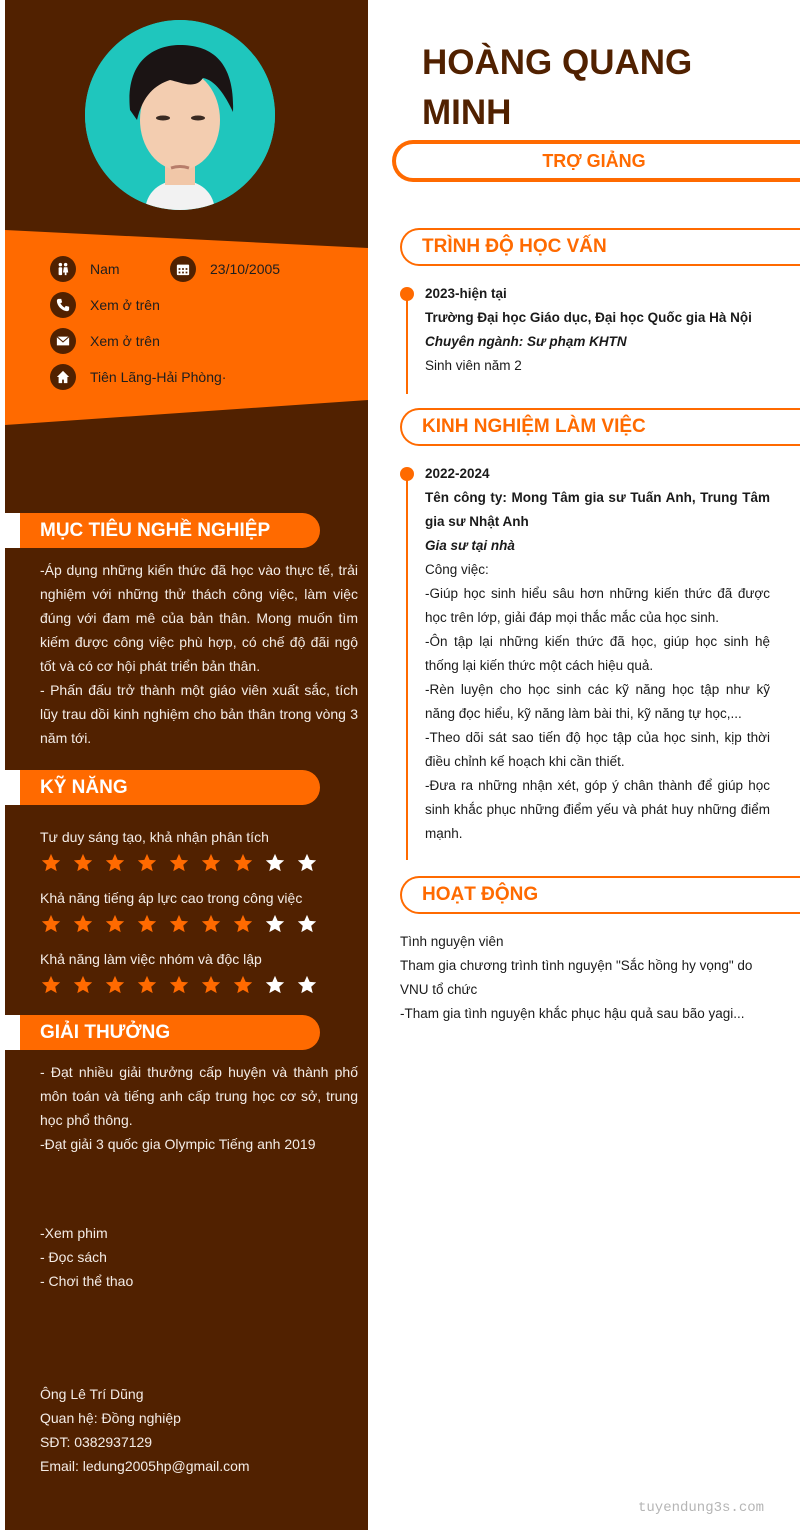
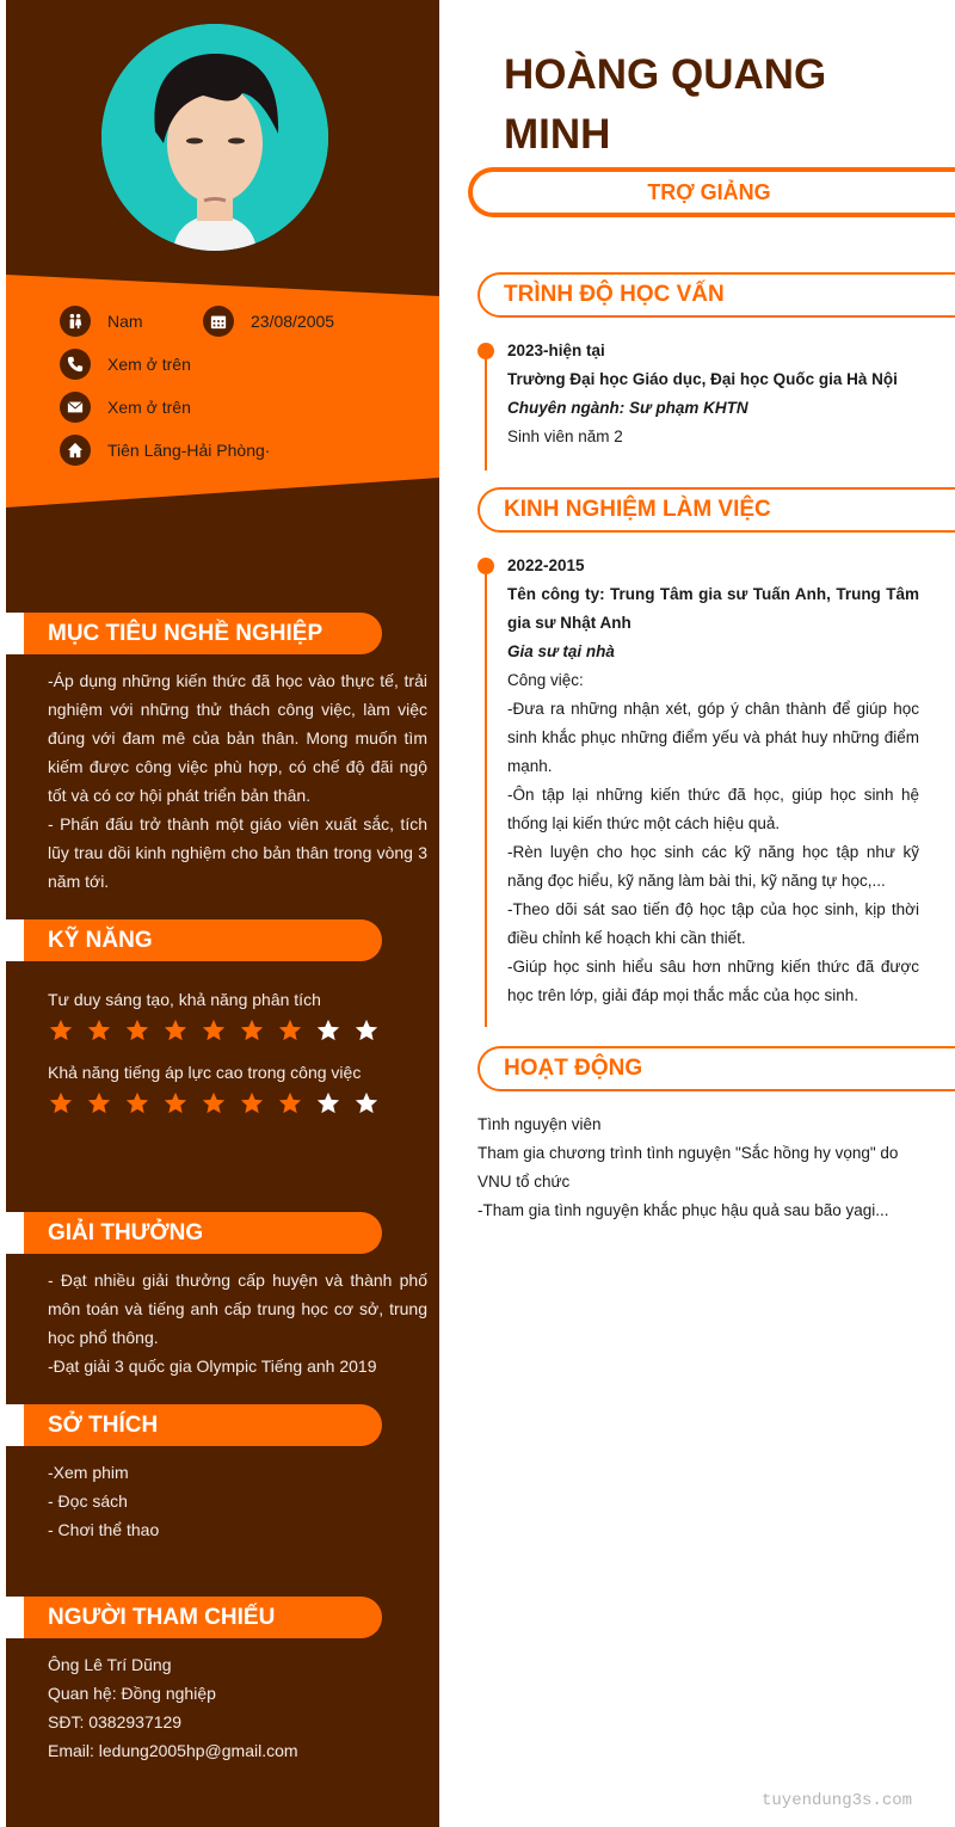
  Nam
- 23/10/2005
+ 23/08/2005
  Xem ở trên
  Xem ở trên
  Tiên Lãng-Hải Phòng·
  MỤC TIÊU NGHỀ NGHIỆP
  -Áp dụng những kiến thức đã học vào thực tế, trải nghiệm với những thử thách công việc, làm việc đúng với đam mê của bản thân. Mong muốn tìm kiếm được công việc phù hợp, có chế độ đãi ngộ tốt và có cơ hội phát triển bản thân.
  - Phấn đấu trở thành một giáo viên xuất sắc, tích lũy trau dồi kinh nghiệm cho bản thân trong vòng 3 năm tới.
  KỸ NĂNG
- Tư duy sáng tạo, khả nhận phân tích
+ Tư duy sáng tạo, khả năng phân tích
  Khả năng tiếng áp lực cao trong công việc
- Khả năng làm việc nhóm và độc lập
  GIẢI THƯỞNG
  - Đạt nhiều giải thưởng cấp huyện và thành phố môn toán và tiếng anh cấp trung học cơ sở, trung học phổ thông.
  -Đạt giải 3 quốc gia Olympic Tiếng anh 2019
+ SỞ THÍCH
  -Xem phim
  - Đọc sách
  - Chơi thể thao
+ NGƯỜI THAM CHIẾU
  Ông Lê Trí Dũng
  Quan hệ: Đồng nghiệp
  SĐT: 0382937129
  Email: ledung2005hp@gmail.com
  HOÀNG QUANG
  MINH
  TRỢ GIẢNG
  TRÌNH ĐỘ HỌC VẤN
  2023-hiện tại
  Trường Đại học Giáo dục, Đại học Quốc gia Hà Nội
  Chuyên ngành: Sư phạm KHTN
  Sinh viên năm 2
  KINH NGHIỆM LÀM VIỆC
- 2022-2024
+ 2022-2015
- Tên công ty: Mong Tâm gia sư Tuấn Anh, Trung Tâm gia sư Nhật Anh
+ Tên công ty: Trung Tâm gia sư Tuấn Anh, Trung Tâm gia sư Nhật Anh
  Gia sư tại nhà
  Công việc:
- -Giúp học sinh hiểu sâu hơn những kiến thức đã được học trên lớp, giải đáp mọi thắc mắc của học sinh.
+ -Đưa ra những nhận xét, góp ý chân thành để giúp học sinh khắc phục những điểm yếu và phát huy những điểm mạnh.
  -Ôn tập lại những kiến thức đã học, giúp học sinh hệ thống lại kiến thức một cách hiệu quả.
  -Rèn luyện cho học sinh các kỹ năng học tập như kỹ năng đọc hiểu, kỹ năng làm bài thi, kỹ năng tự học,...
  -Theo dõi sát sao tiến độ học tập của học sinh, kịp thời điều chỉnh kế hoạch khi cần thiết.
- -Đưa ra những nhận xét, góp ý chân thành để giúp học sinh khắc phục những điểm yếu và phát huy những điểm mạnh.
+ -Giúp học sinh hiểu sâu hơn những kiến thức đã được học trên lớp, giải đáp mọi thắc mắc của học sinh.
  HOẠT ĐỘNG
  Tình nguyện viên
  Tham gia chương trình tình nguyện "Sắc hồng hy vọng" do VNU tổ chức
  -Tham gia tình nguyện khắc phục hậu quả sau bão yagi...
  tuyendung3s.com
